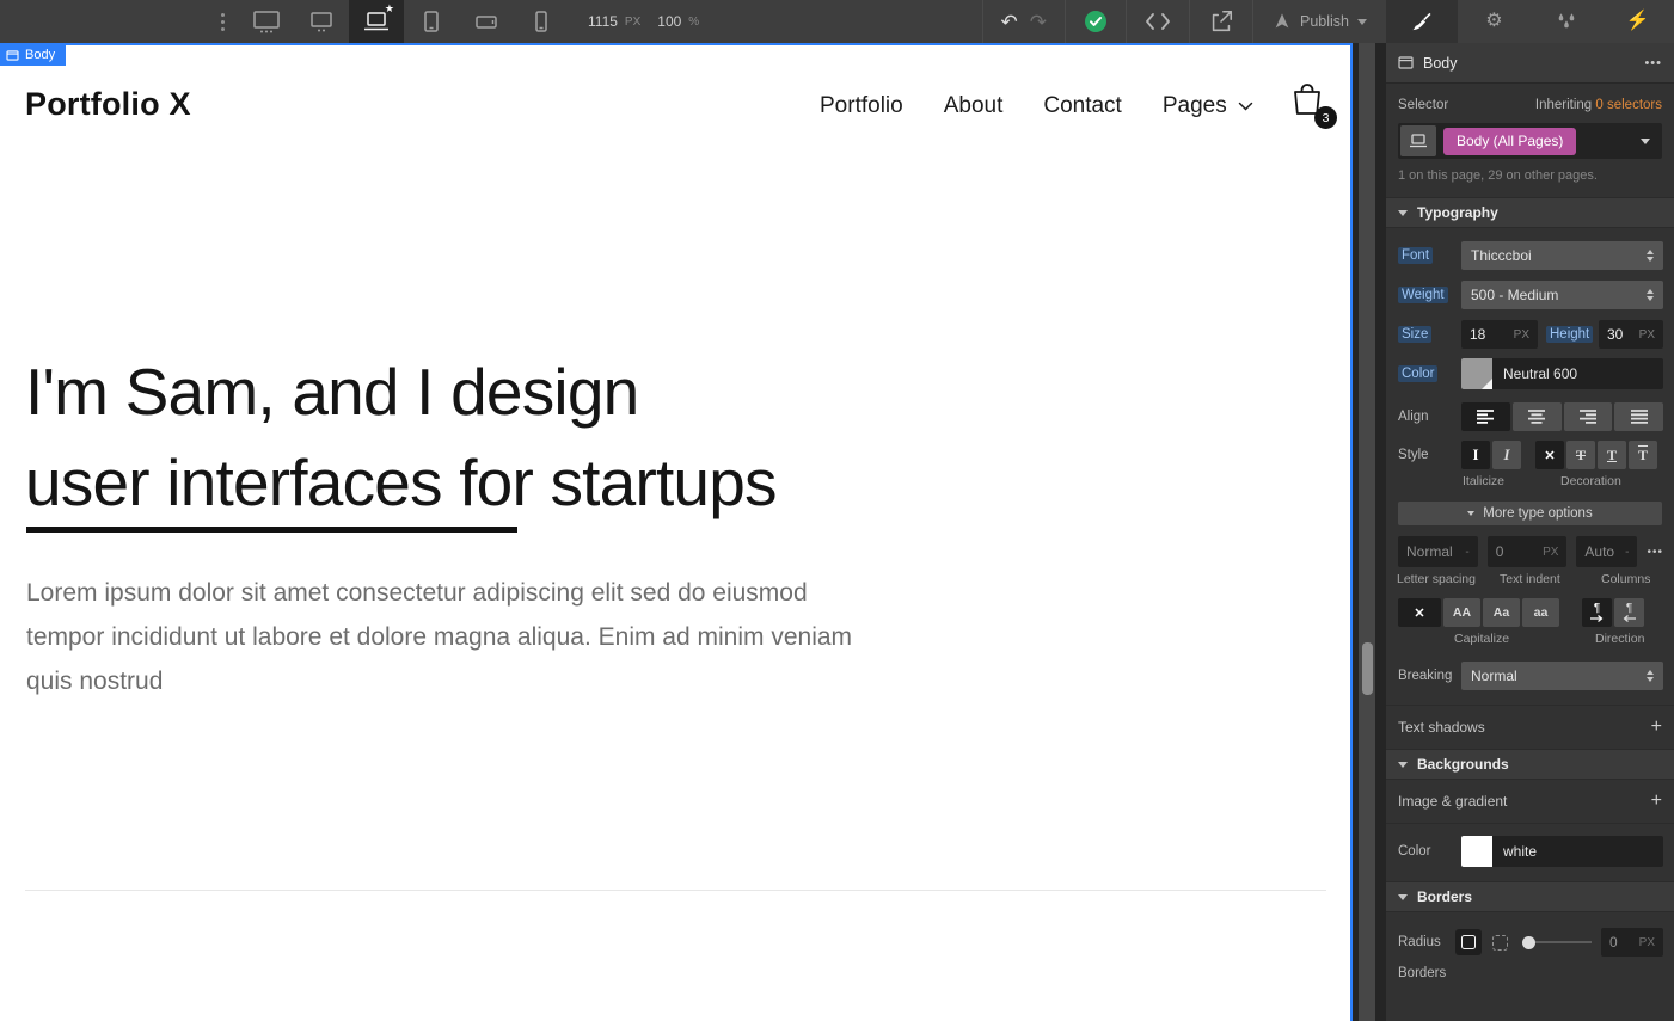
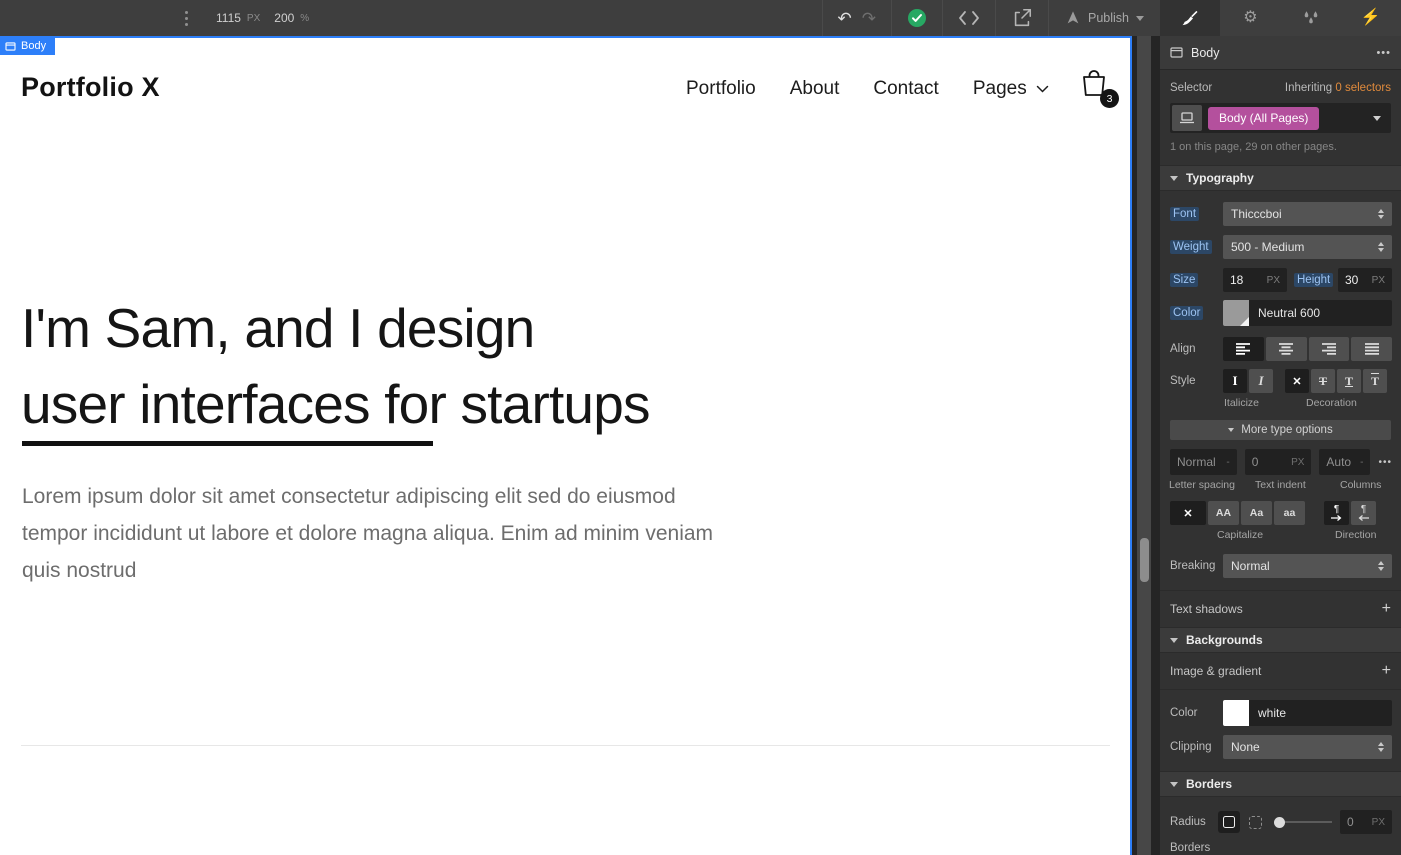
- ★
  1115
  PX
- 100
+ 200
  %
  ↶
  ↷
  Publish
  ⚙
  ⚡
  Body
  Portfolio X
  Portfolio
  About
  Contact
  Pages
  3
  I'm Sam, and I design
  user interfaces for startups
  Lorem ipsum dolor sit amet consectetur adipiscing elit sed do eiusmod tempor incididunt ut labore et dolore magna aliqua. Enim ad minim veniam quis nostrud
  Body
  •••
  Selector
  Inheriting 0 selectors
  Body (All Pages)
  1 on this page, 29 on other pages.
  Typography
  Font
  Thicccboi
  Weight
  500 - Medium
  Size
  18
  PX
  Height
  30
  PX
  Color
  Neutral 600
  Align
  Style
  I
  I
  ✕
  T
  T
  T
  Italicize
  Decoration
  More type options
  Normal
  -
  0
  PX
  Auto
  -
  •••
  Letter spacing
  Text indent
  Columns
  ✕
  AA
  Aa
  aa
  ¶
  ¶
  Capitalize
  Direction
  Breaking
  Normal
  Text shadows
  +
  Backgrounds
  Image & gradient
  +
  Color
  white
+ Clipping
+ None
  Borders
  Radius
  0
  PX
  Borders
